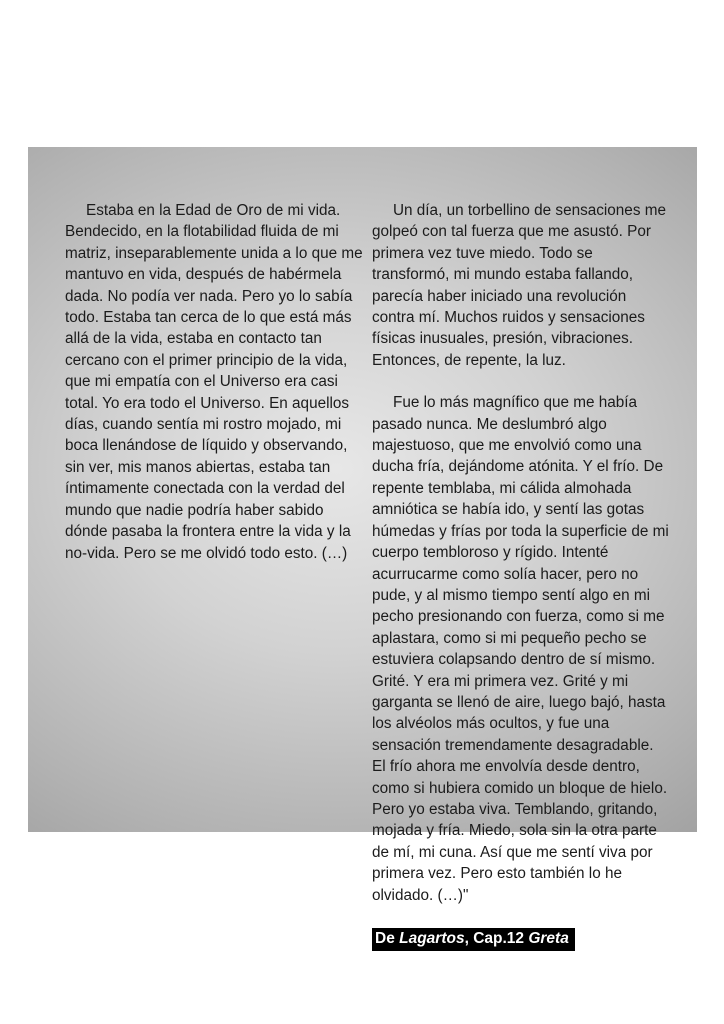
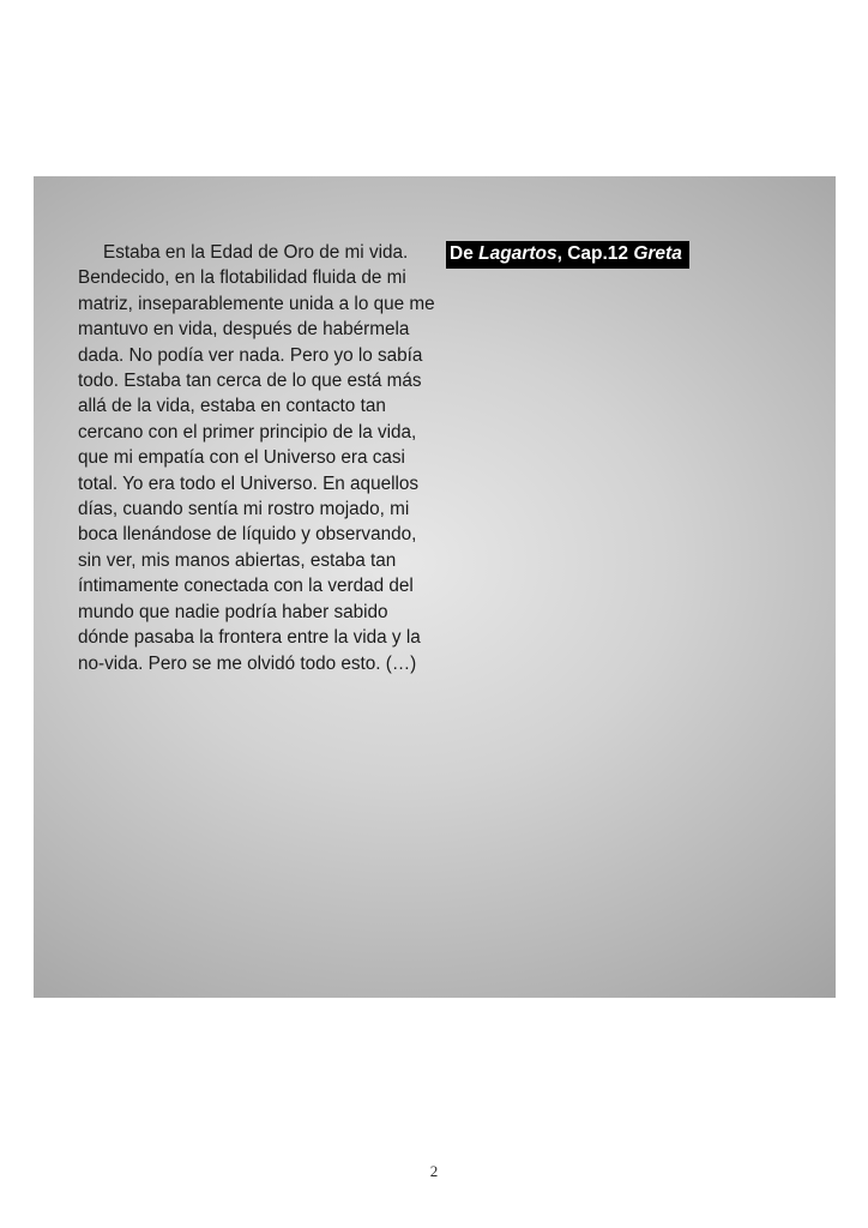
  Estaba en la Edad de Oro de mi vida. Bendecido, en la flotabilidad fluida de mi matriz, inseparablemente unida a lo que me mantuvo en vida, después de habérmela dada. No podía ver nada. Pero yo lo sabía todo. Estaba tan cerca de lo que está más allá de la vida, estaba en contacto tan cercano con el primer principio de la vida, que mi empatía con el Universo era casi total. Yo era todo el Universo. En aquellos días, cuando sentía mi rostro mojado, mi boca llenándose de líquido y observando, sin ver, mis manos abiertas, estaba tan íntimamente conectada con la verdad del mundo que nadie podría haber sabido dónde pasaba la frontera entre la vida y la no-vida. Pero se me olvidó todo esto. (…)
- Un día, un torbellino de sensaciones me golpeó con tal fuerza que me asustó. Por primera vez tuve miedo. Todo se transformó, mi mundo estaba fallando, parecía haber iniciado una revolución contra mí. Muchos ruidos y sensaciones físicas inusuales, presión, vibraciones. Entonces, de repente, la luz.
- Fue lo más magnífico que me había pasado nunca. Me deslumbró algo majestuoso, que me envolvió como una ducha fría, dejándome atónita. Y el frío. De repente temblaba, mi cálida almohada amniótica se había ido, y sentí las gotas húmedas y frías por toda la superficie de mi cuerpo tembloroso y rígido. Intenté acurrucarme como solía hacer, pero no pude, y al mismo tiempo sentí algo en mi pecho presionando con fuerza, como si me aplastara, como si mi pequeño pecho se estuviera colapsando dentro de sí mismo. Grité. Y era mi primera vez. Grité y mi garganta se llenó de aire, luego bajó, hasta los alvéolos más ocultos, y fue una sensación tremendamente desagradable. El frío ahora me envolvía desde dentro, como si hubiera comido un bloque de hielo. Pero yo estaba viva. Temblando, gritando, mojada y fría. Miedo, sola sin la otra parte de mí, mi cuna. Así que me sentí viva por primera vez. Pero esto también lo he olvidado. (…)"
  De Lagartos, Cap.12 Greta
+ 2
